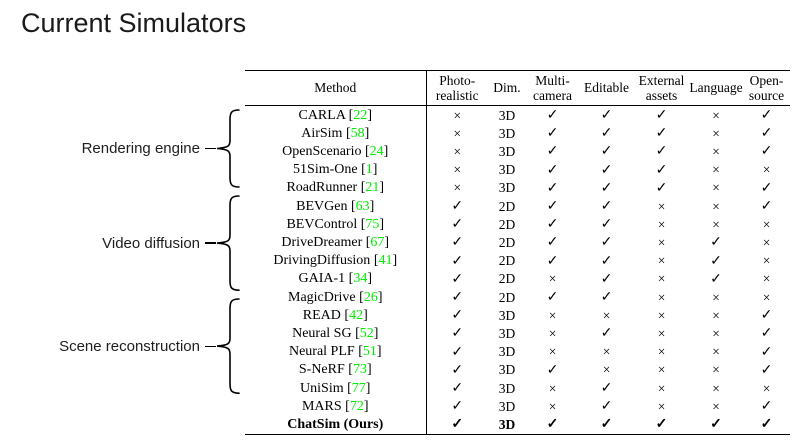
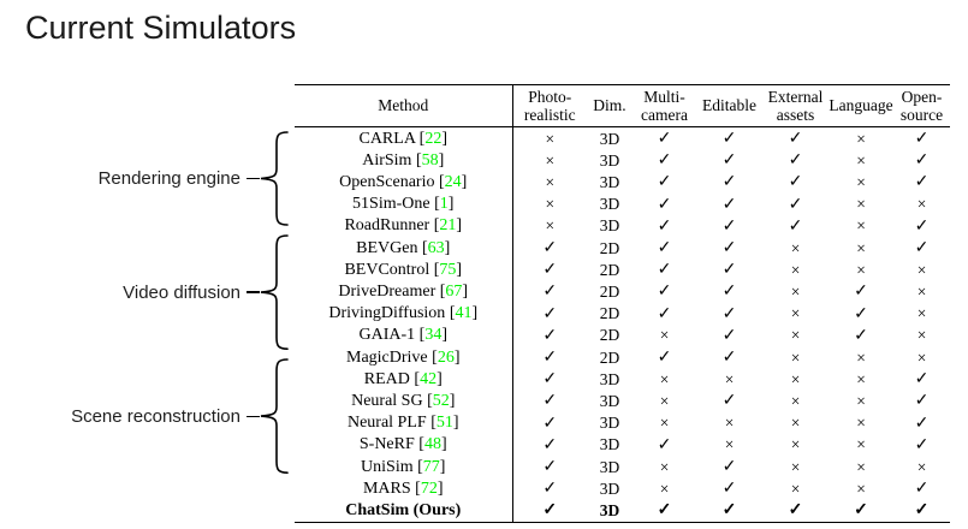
  Current Simulators
  Rendering engine
  Video diffusion
  Scene reconstruction
  Method	Photo- realistic	Dim.	Multi- camera	Editable	External assets	Language	Open- source
  CARLA [22]	×	3D	✓	✓	✓	×	✓
  AirSim [58]	×	3D	✓	✓	✓	×	✓
  OpenScenario [24]	×	3D	✓	✓	✓	×	✓
  51Sim-One [1]	×	3D	✓	✓	✓	×	×
  RoadRunner [21]	×	3D	✓	✓	✓	×	✓
  BEVGen [63]	✓	2D	✓	✓	×	×	✓
  BEVControl [75]	✓	2D	✓	✓	×	×	×
  DriveDreamer [67]	✓	2D	✓	✓	×	✓	×
  DrivingDiffusion [41]	✓	2D	✓	✓	×	✓	×
  GAIA-1 [34]	✓	2D	×	✓	×	✓	×
  MagicDrive [26]	✓	2D	✓	✓	×	×	×
  READ [42]	✓	3D	×	×	×	×	✓
  Neural SG [52]	✓	3D	×	✓	×	×	✓
  Neural PLF [51]	✓	3D	×	×	×	×	✓
- S-NeRF [73]	✓	3D	✓	×	×	×	✓
+ S-NeRF [48]	✓	3D	✓	×	×	×	✓
  UniSim [77]	✓	3D	×	✓	×	×	×
  MARS [72]	✓	3D	×	✓	×	×	✓
  ChatSim (Ours)	✓	3D	✓	✓	✓	✓	✓
